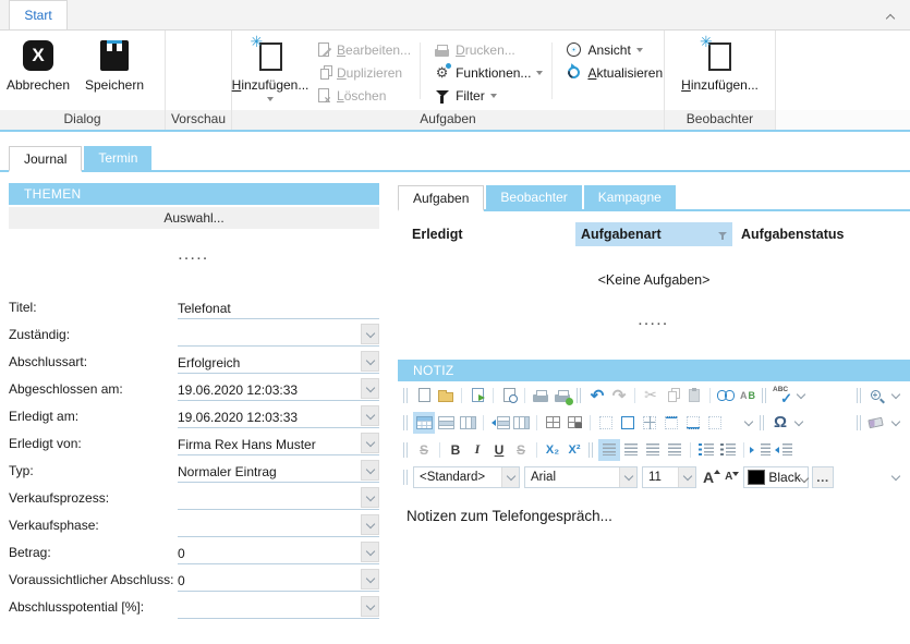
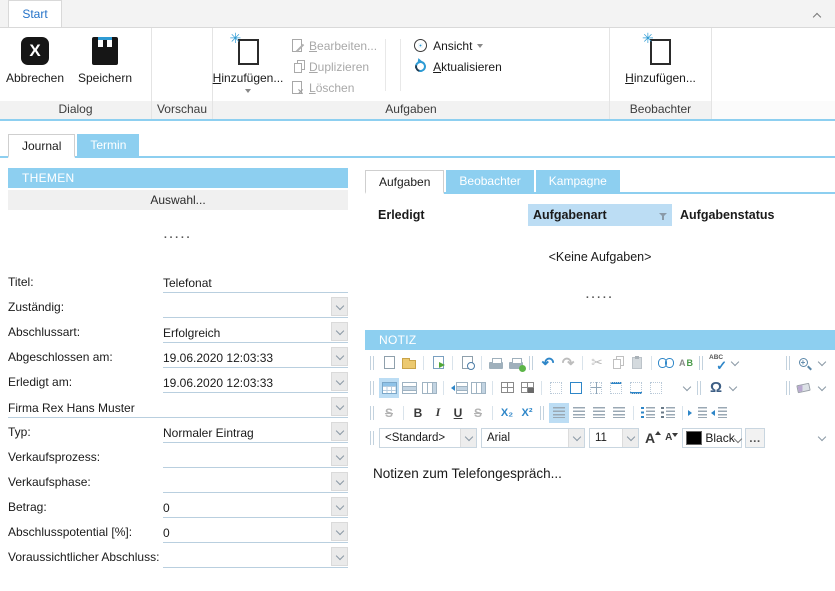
  Start
  Abbrechen
  Speichern
  Dialog
  Vorschau
  Hinzufügen...
  Bearbeiten...
  Duplizieren
  Löschen
- Drucken...
- Funktionen...
- Filter
  Ansicht
  Aktualisieren
  Aufgaben
  Hinzufügen...
  Beobachter
  Journal
  Termin
  THEMEN
  Auswahl...
  ·····
  Titel:
  Telefonat
  Zuständig:
  Abschlussart:
  Erfolgreich
  Abgeschlossen am:
  19.06.2020 12:03:33
  Erledigt am:
  19.06.2020 12:03:33
- Erledigt von:
  Firma Rex Hans Muster
  Typ:
  Normaler Eintrag
  Verkaufsprozess:
  Verkaufsphase:
  Betrag:
  0
- Voraussichtlicher Abschluss:
+ Abschlusspotential [%]:
  0
- Abschlusspotential [%]:
+ Voraussichtlicher Abschluss:
  Aufgaben
  Beobachter
  Kampagne
  Erledigt
  Aufgabenart
  Aufgabenstatus
  <Keine Aufgaben>
  ·····
  NOTIZ
  ↶
  ↷
  ✂
  A
  B
  Ω
  S
  B
  I
  U
  S
  X₂
  X²
  <Standard>
  Arial
  11
  A
  A
  Black
  …
  Notizen zum Telefongespräch...
